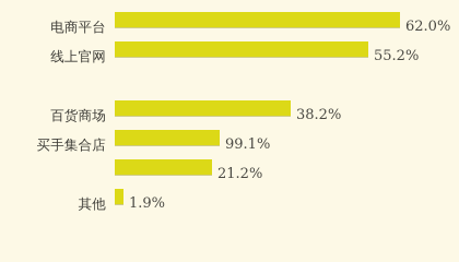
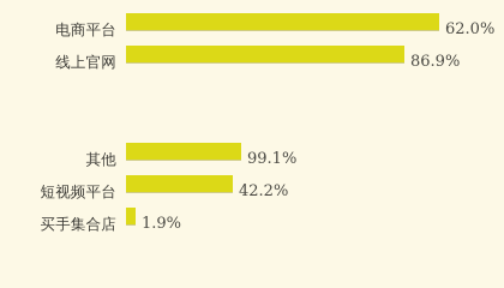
  电商平台
  62.0%
  线上官网
- 55.2%
+ 86.9%
- 百货商场
- 38.2%
- 买手集合店
+ 其他
  99.1%
+ 短视频平台
- 21.2%
+ 42.2%
- 其他
+ 买手集合店
  1.9%
